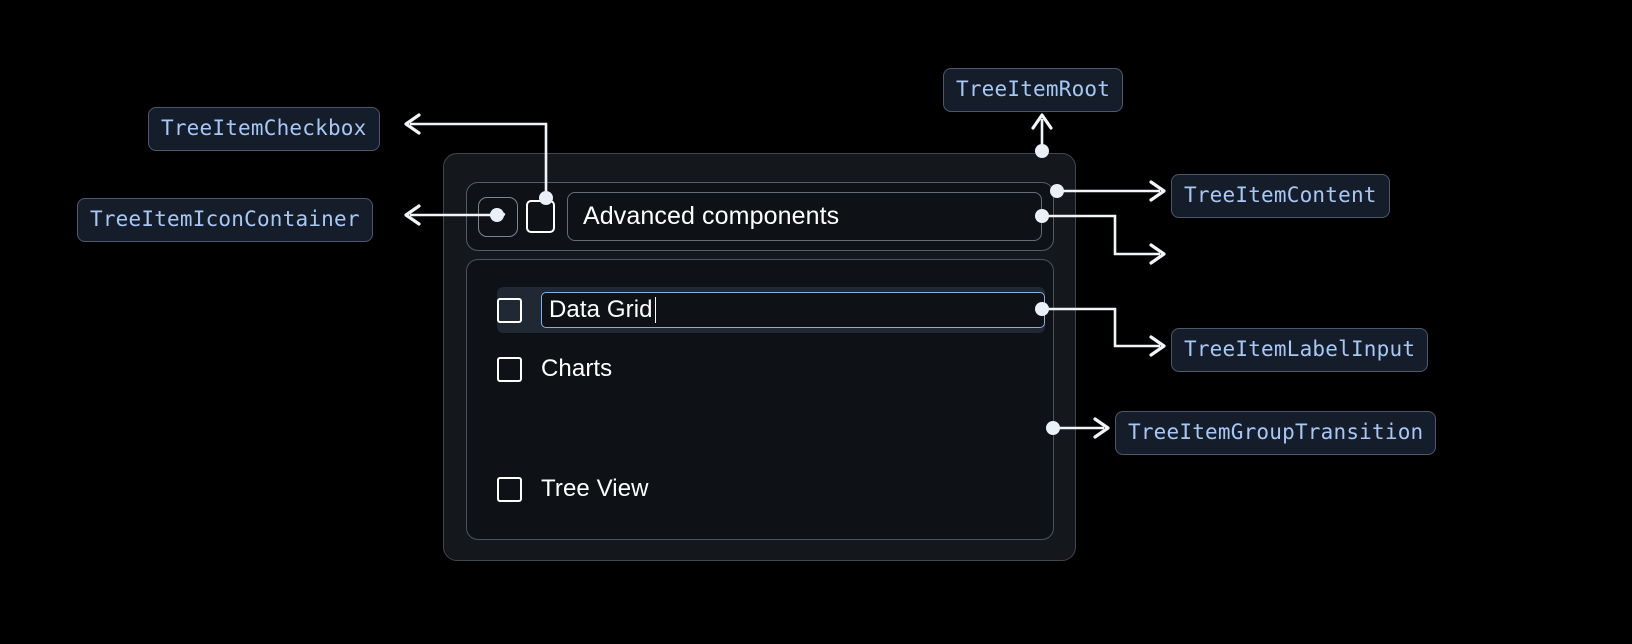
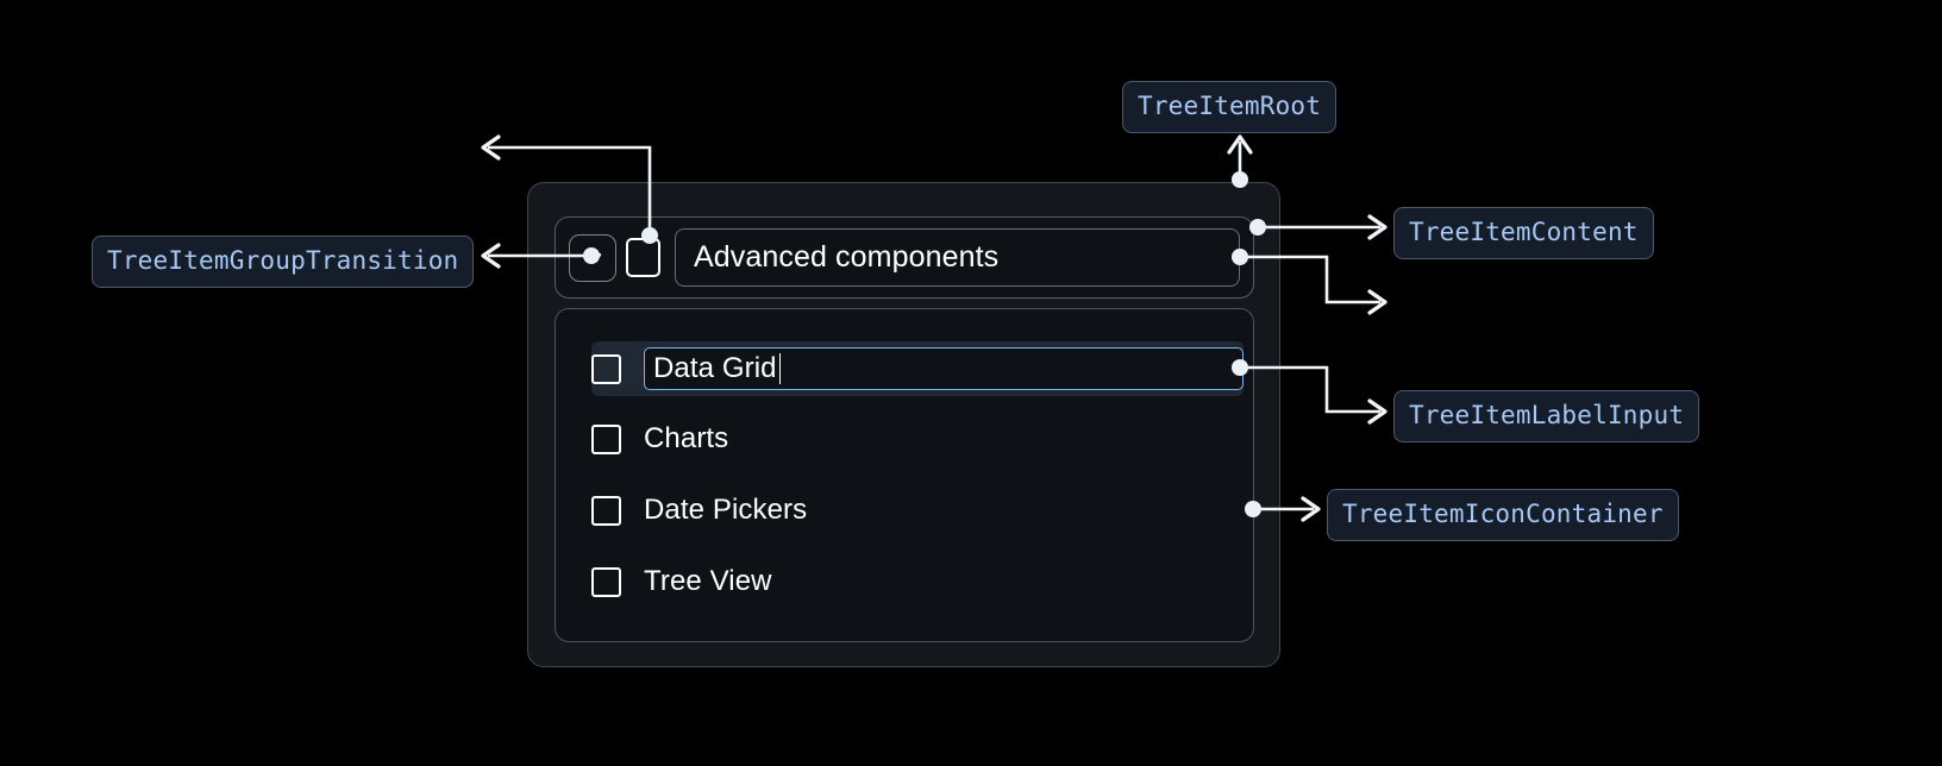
  Advanced components
  Data Grid
  Charts
+ Date Pickers
  Tree View
- TreeItemCheckbox
- TreeItemIconContainer
+ TreeItemGroupTransition
  TreeItemRoot
  TreeItemContent
  TreeItemLabelInput
- TreeItemGroupTransition
+ TreeItemIconContainer
